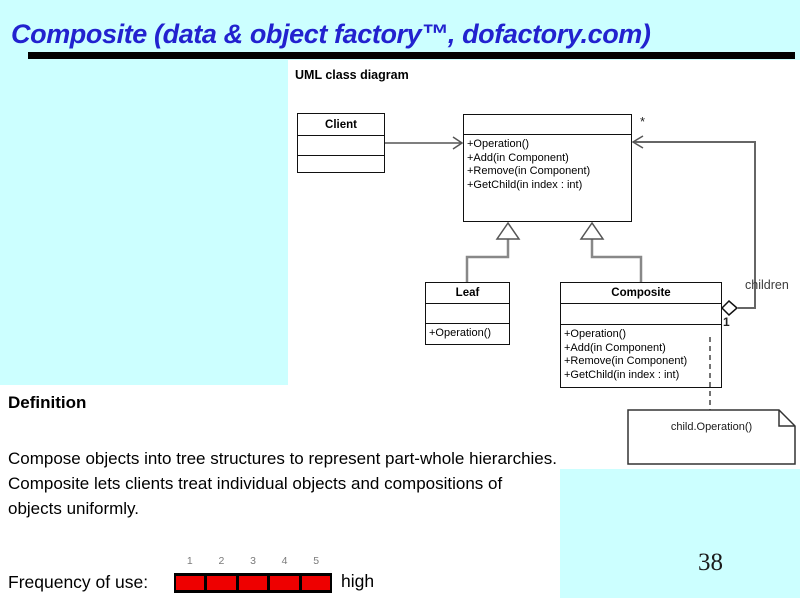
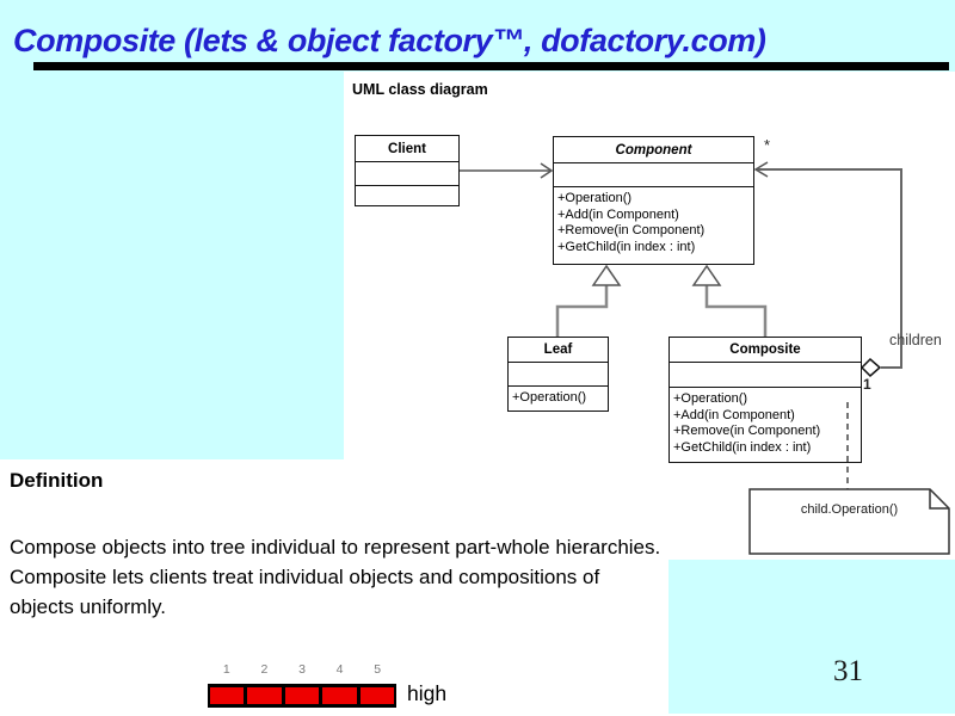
- Composite (data & object factory™, dofactory.com)
+ Composite (lets & object factory™, dofactory.com)
  UML class diagram
  Client
+ Component
  +Operation()
  +Add(in Component)
  +Remove(in Component)
  +GetChild(in index : int)
  Leaf
  +Operation()
  Composite
  +Operation()
  +Add(in Component)
  +Remove(in Component)
  +GetChild(in index : int)
  *
  children
  1
  child.Operation()
  Definition
- Compose objects into tree structures to represent part-whole hierarchies. Composite lets clients treat individual objects and compositions of objects uniformly.
+ Compose objects into tree individual to represent part-whole hierarchies. Composite lets clients treat individual objects and compositions of objects uniformly.
- Frequency of use:
  1
  2
  3
  4
  5
  high
- 38
+ 31
